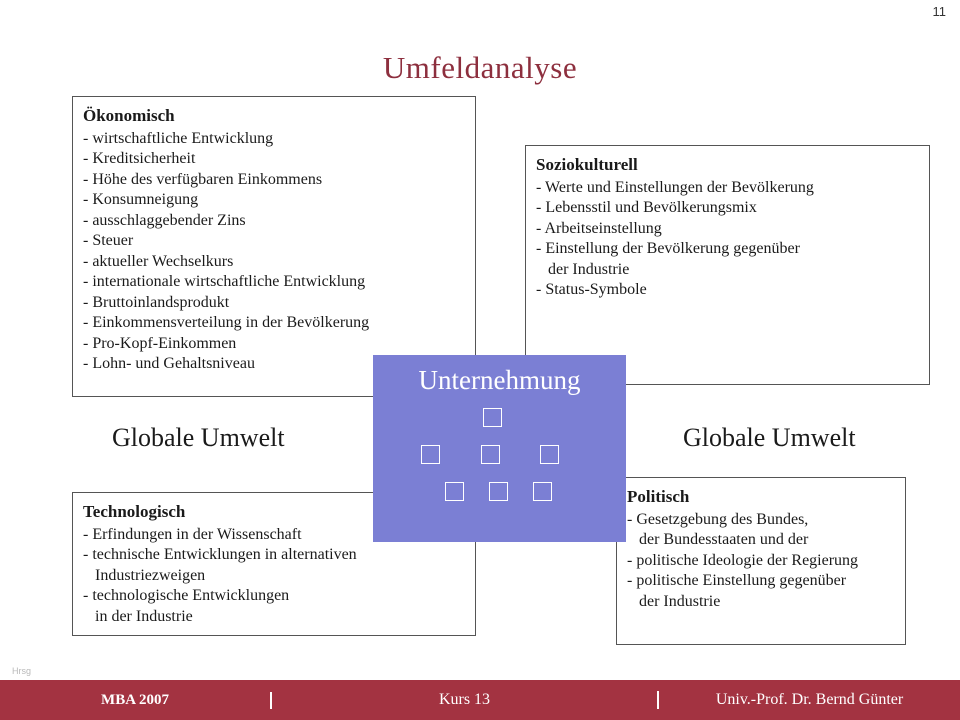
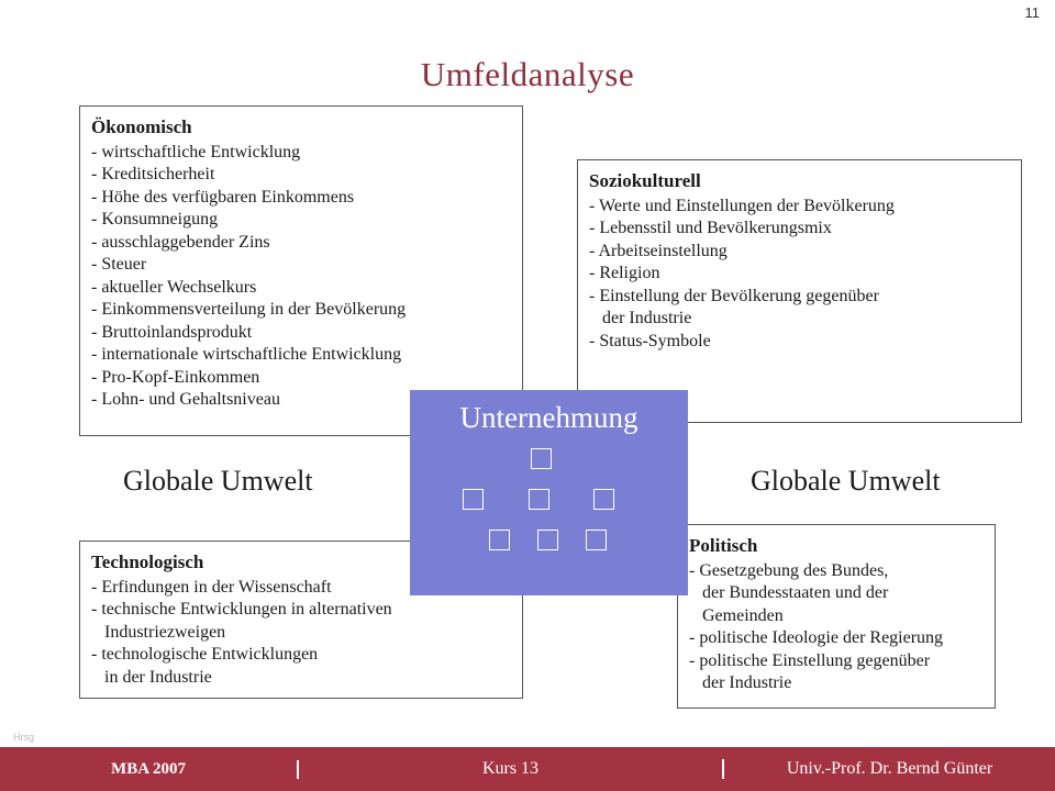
  11
  Umfeldanalyse
  Ökonomisch
  - wirtschaftliche Entwicklung
  - Kreditsicherheit
  - Höhe des verfügbaren Einkommens
  - Konsumneigung
  - ausschlaggebender Zins
  - Steuer
  - aktueller Wechselkurs
- - internationale wirtschaftliche Entwicklung
+ - Einkommensverteilung in der Bevölkerung
  - Bruttoinlandsprodukt
- - Einkommensverteilung in der Bevölkerung
+ - internationale wirtschaftliche Entwicklung
  - Pro-Kopf-Einkommen
  - Lohn- und Gehaltsniveau
  Soziokulturell
  - Werte und Einstellungen der Bevölkerung
  - Lebensstil und Bevölkerungsmix
  - Arbeitseinstellung
+ - Religion
  - Einstellung der Bevölkerung gegenüber
  der Industrie
  - Status-Symbole
  Technologisch
  - Erfindungen in der Wissenschaft
  - technische Entwicklungen in alternativen
  Industriezweigen
  - technologische Entwicklungen
  in der Industrie
  Politisch
  - Gesetzgebung des Bundes,
  der Bundesstaaten und der
+ Gemeinden
  - politische Ideologie der Regierung
  - politische Einstellung gegenüber
  der Industrie
  Globale Umwelt
  Globale Umwelt
  Unternehmung
  Hrsg
  MBA 2007
  Kurs 13
  Univ.-Prof. Dr. Bernd Günter
